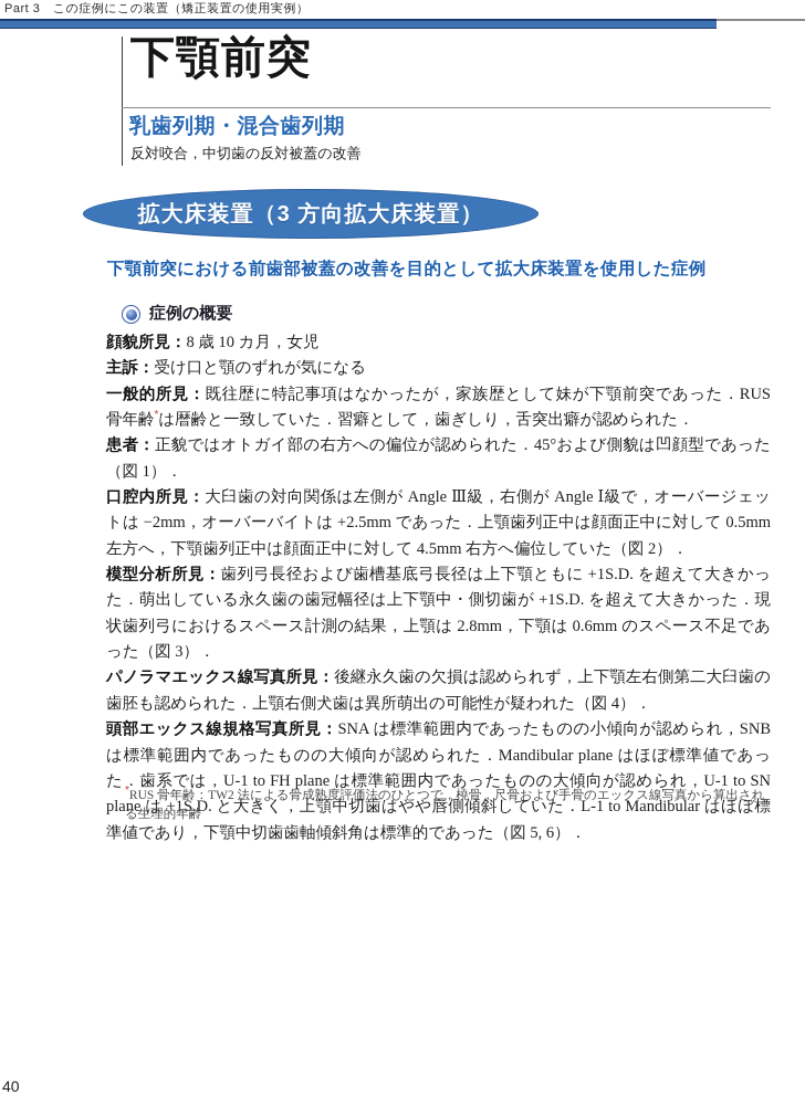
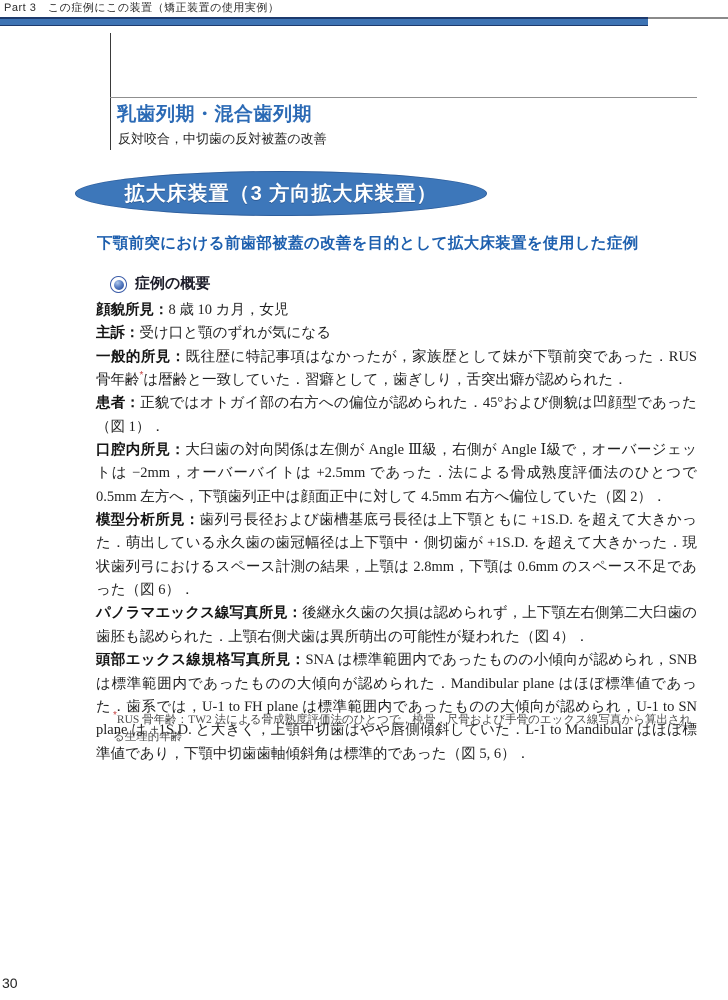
  Part 3 この症例にこの装置（矯正装置の使用実例）
- 下顎前突
  乳歯列期・混合歯列期
  反対咬合，中切歯の反対被蓋の改善
  拡大床装置（3 方向拡大床装置）
  下顎前突における前歯部被蓋の改善を目的として拡大床装置を使用した症例
  症例の概要
  顔貌所見：8 歳 10 カ月，女児
  主訴：受け口と顎のずれが気になる
  一般的所見：既往歴に特記事項はなかったが，家族歴として妹が下顎前突であった．RUS 骨年齢*は暦齢と一致していた．習癖として，歯ぎしり，舌突出癖が認められた．
  患者：正貌ではオトガイ部の右方への偏位が認められた．45°および側貌は凹顔型であった（図 1）．
- 口腔内所見：大臼歯の対向関係は左側が Angle Ⅲ級，右側が Angle Ⅰ級で，オーバージェットは −2mm，オーバーバイトは +2.5mm であった．上顎歯列正中は顔面正中に対して 0.5mm 左方へ，下顎歯列正中は顔面正中に対して 4.5mm 右方へ偏位していた（図 2）．
+ 口腔内所見：大臼歯の対向関係は左側が Angle Ⅲ級，右側が Angle Ⅰ級で，オーバージェットは −2mm，オーバーバイトは +2.5mm であった．法による骨成熟度評価法のひとつで 0.5mm 左方へ，下顎歯列正中は顔面正中に対して 4.5mm 右方へ偏位していた（図 2）．
- 模型分析所見：歯列弓長径および歯槽基底弓長径は上下顎ともに +1S.D. を超えて大きかった．萌出している永久歯の歯冠幅径は上下顎中・側切歯が +1S.D. を超えて大きかった．現状歯列弓におけるスペース計測の結果，上顎は 2.8mm，下顎は 0.6mm のスペース不足であった（図 3）．
+ 模型分析所見：歯列弓長径および歯槽基底弓長径は上下顎ともに +1S.D. を超えて大きかった．萌出している永久歯の歯冠幅径は上下顎中・側切歯が +1S.D. を超えて大きかった．現状歯列弓におけるスペース計測の結果，上顎は 2.8mm，下顎は 0.6mm のスペース不足であった（図 6）．
  パノラマエックス線写真所見：後継永久歯の欠損は認められず，上下顎左右側第二大臼歯の歯胚も認められた．上顎右側犬歯は異所萌出の可能性が疑われた（図 4）．
  頭部エックス線規格写真所見：SNA は標準範囲内であったものの小傾向が認められ，SNB は標準範囲内であったものの大傾向が認められた．Mandibular plane はほぼ標準値であった．歯系では，U-1 to FH plane は標準範囲内であったものの大傾向が認められ，U-1 to SN plane は +1S.D. と大きく，上顎中切歯はやや唇側傾斜していた．L-1 to Mandibular はほぼ標準値であり，下顎中切歯歯軸傾斜角は標準的であった（図 5, 6）．
  *RUS 骨年齢：TW2 法による骨成熟度評価法のひとつで，橈骨，尺骨および手骨のエックス線写真から算出される生理的年齢
- 40
+ 30
